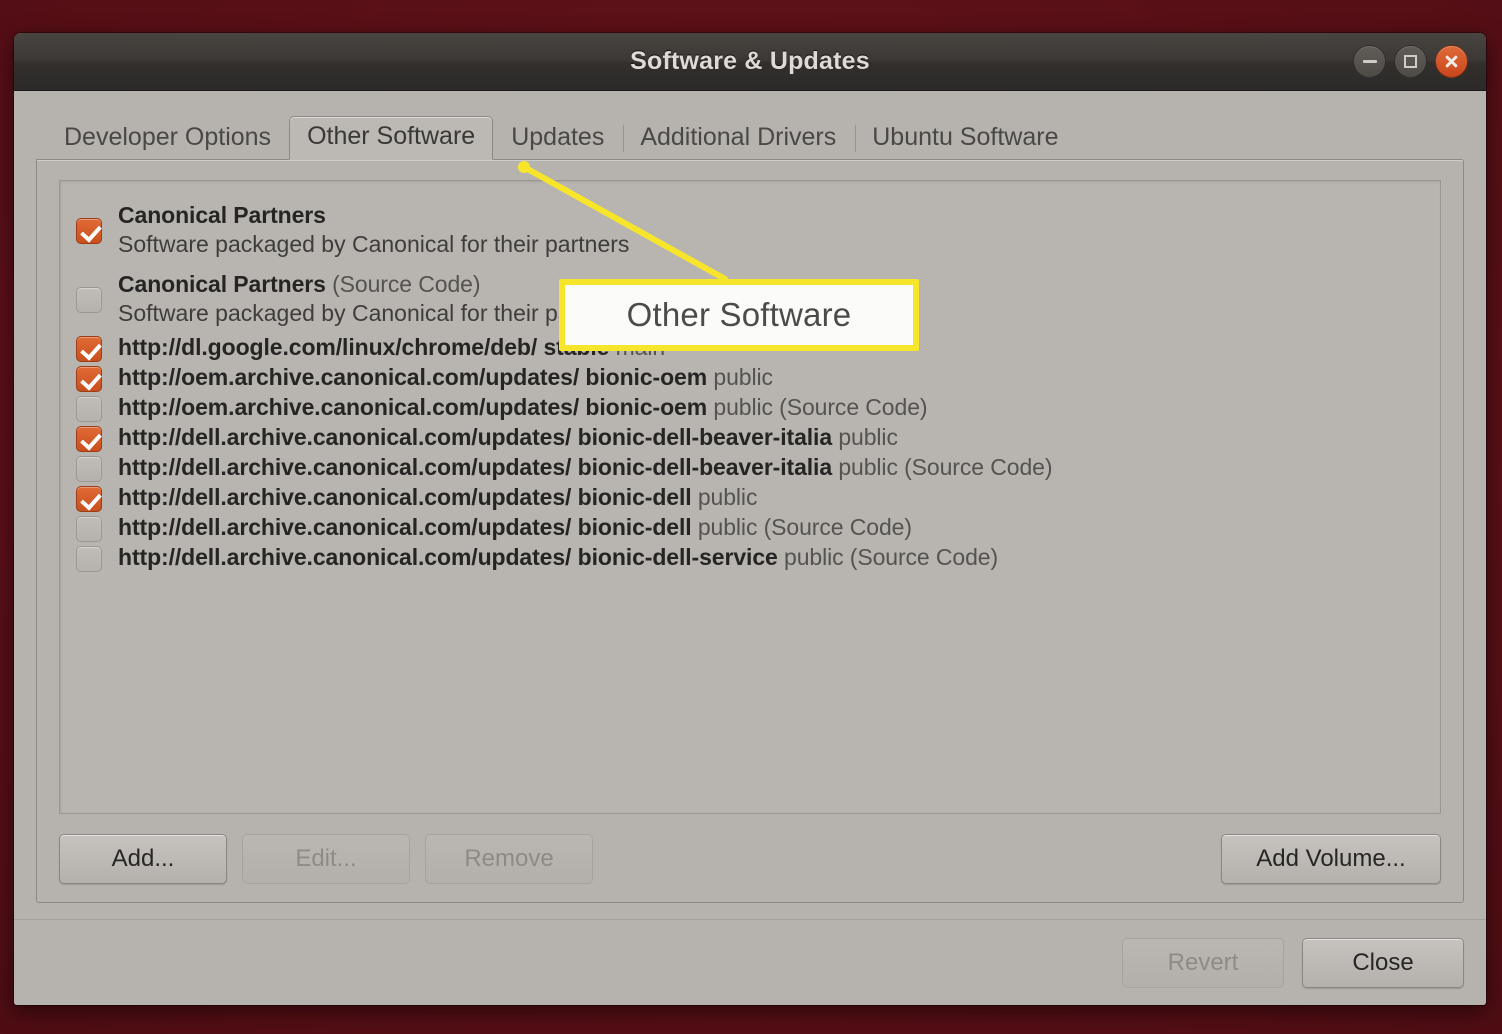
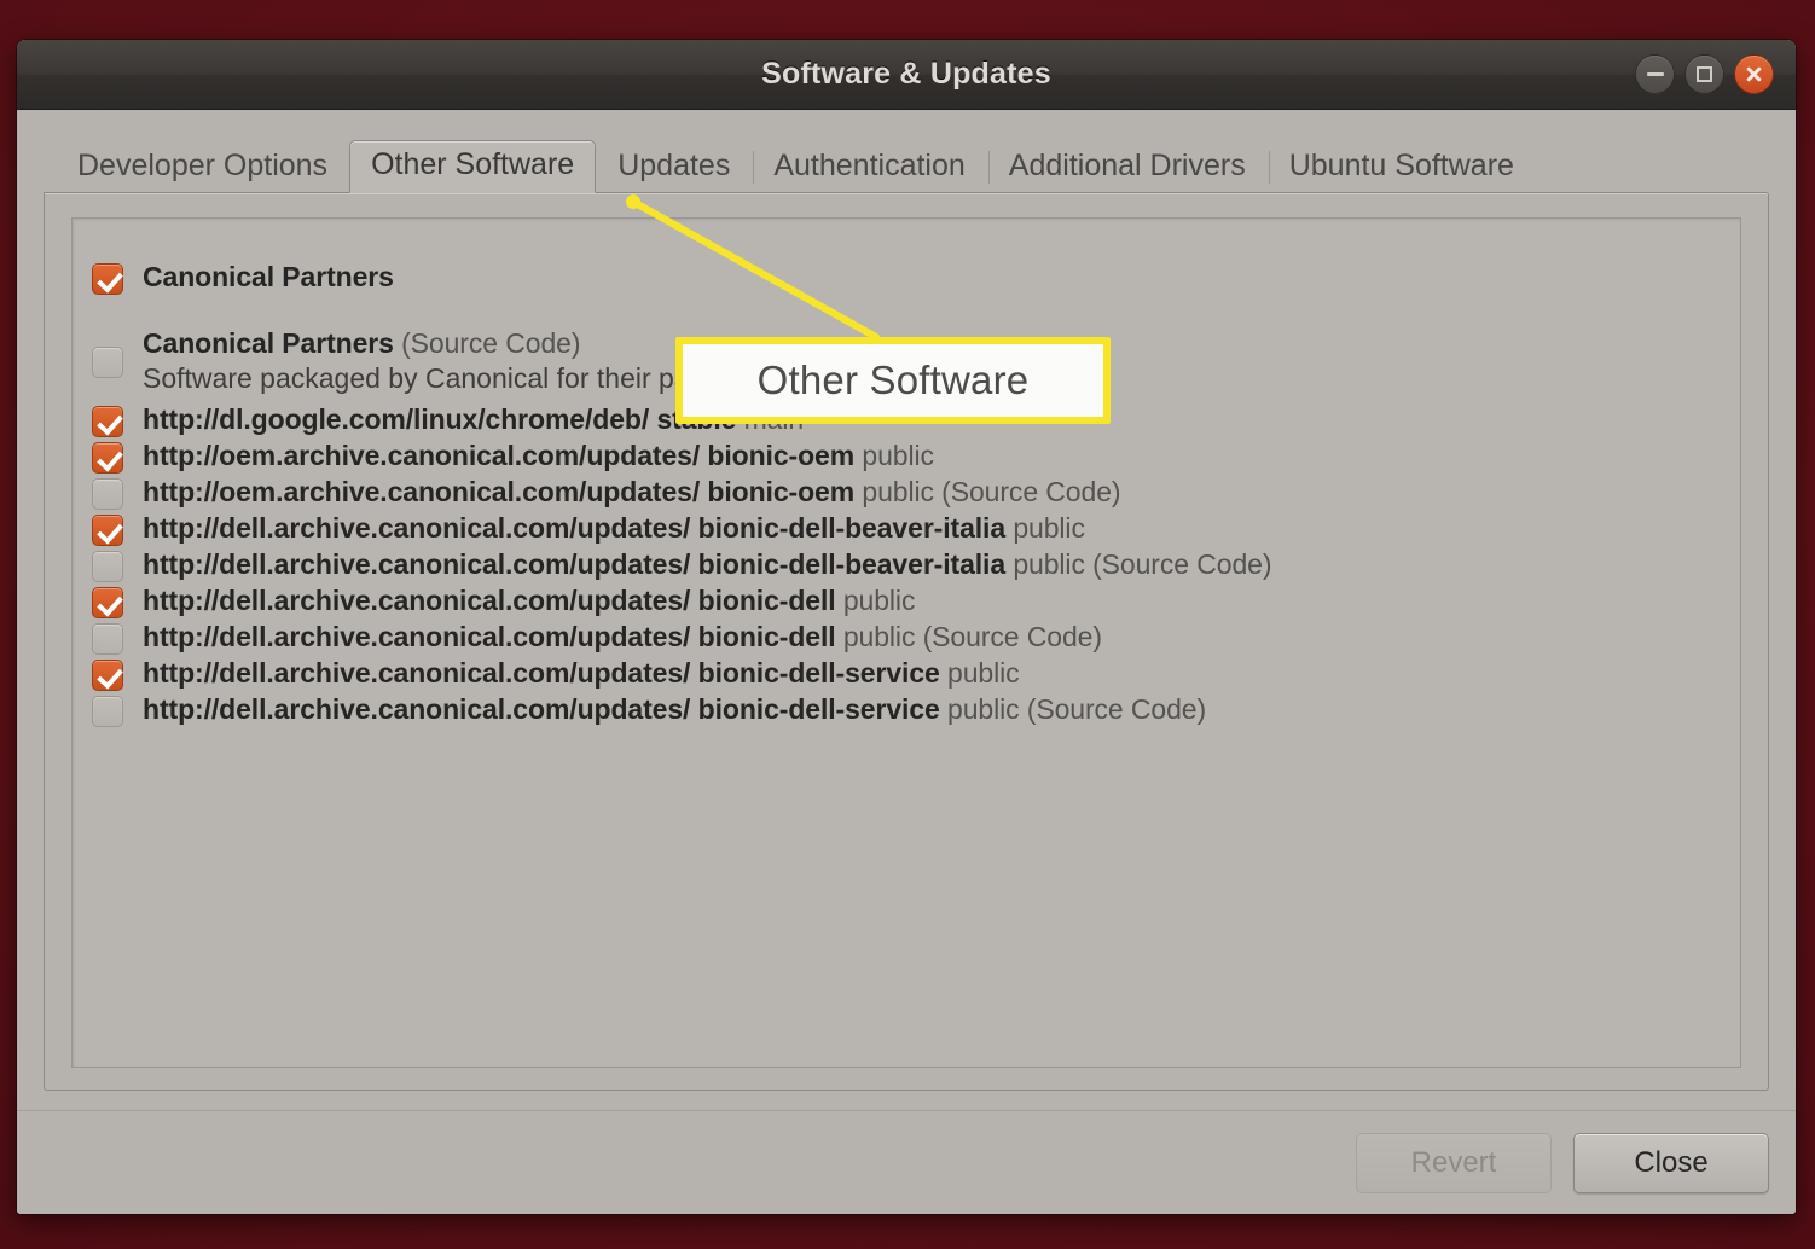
  Software & Updates
  Developer Options
  Other Software
  Updates
+ Authentication
  Additional Drivers
  Ubuntu Software
  Canonical Partners
- Software packaged by Canonical for their partners
  Canonical Partners (Source Code)
  Software packaged by Canonical for their p
  http://dl.google.com/linux/chrome/deb/ s
  http://oem.archive.canonical.com/updates/ bionic-oem public
  http://oem.archive.canonical.com/updates/ bionic-oem public (Source Code)
  http://dell.archive.canonical.com/updates/ bionic-dell-beaver-italia public
  http://dell.archive.canonical.com/updates/ bionic-dell-beaver-italia public (Source Code)
  http://dell.archive.canonical.com/updates/ bionic-dell public
  http://dell.archive.canonical.com/updates/ bionic-dell public (Source Code)
+ http://dell.archive.canonical.com/updates/ bionic-dell-service public
  http://dell.archive.canonical.com/updates/ bionic-dell-service public (Source Code)
- Add...
- Edit...
- Remove
- Add Volume...
  Revert
  Close
  Other Software
